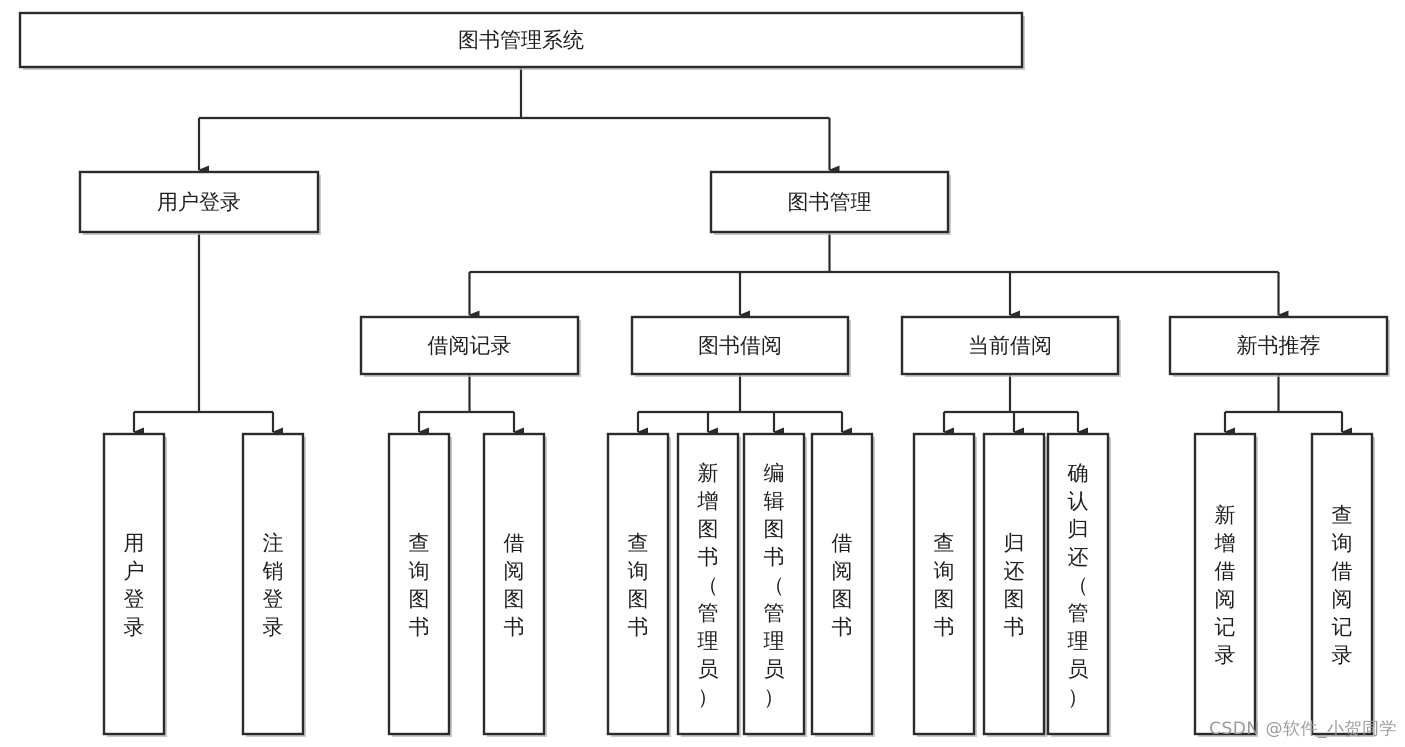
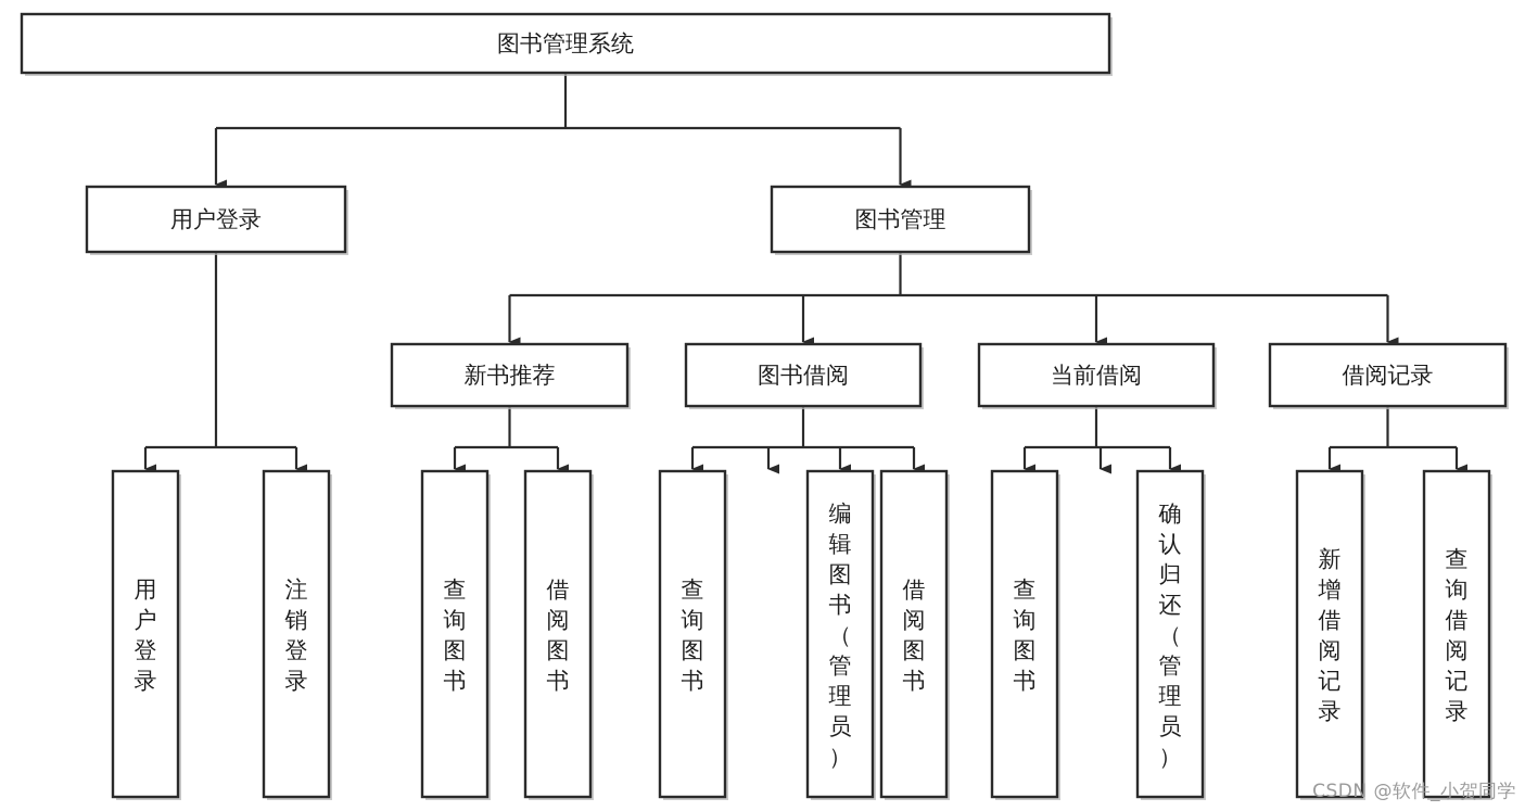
  图书管理系统
  用户登录
  图书管理
- 借阅记录
+ 新书推荐
  图书借阅
  当前借阅
- 新书推荐
+ 借阅记录
  用户登录
  注销登录
  查询图书
  借阅图书
  查询图书
- 新增图书（管理员）
  编辑图书（管理员）
  借阅图书
  查询图书
- 归还图书
  确认归还（管理员）
  新增借阅记录
  查询借阅记录
  CSDN @软件_小贺同学
